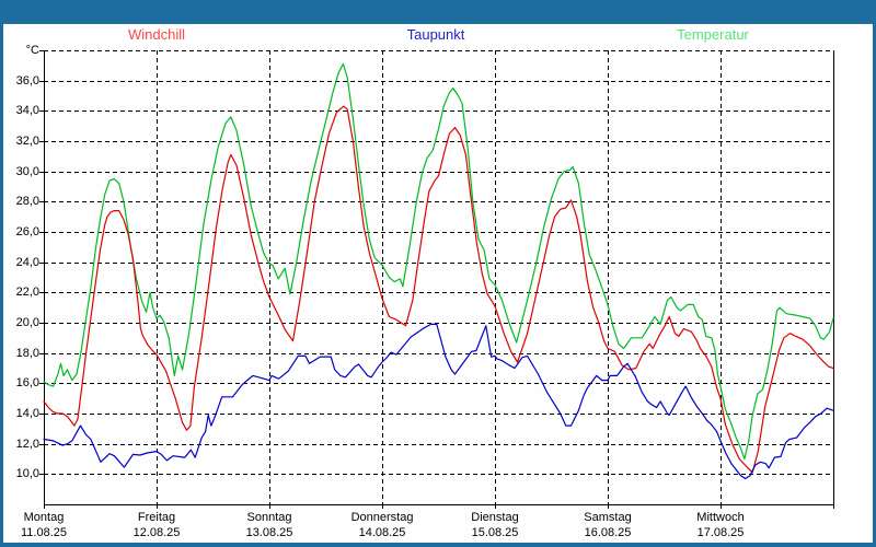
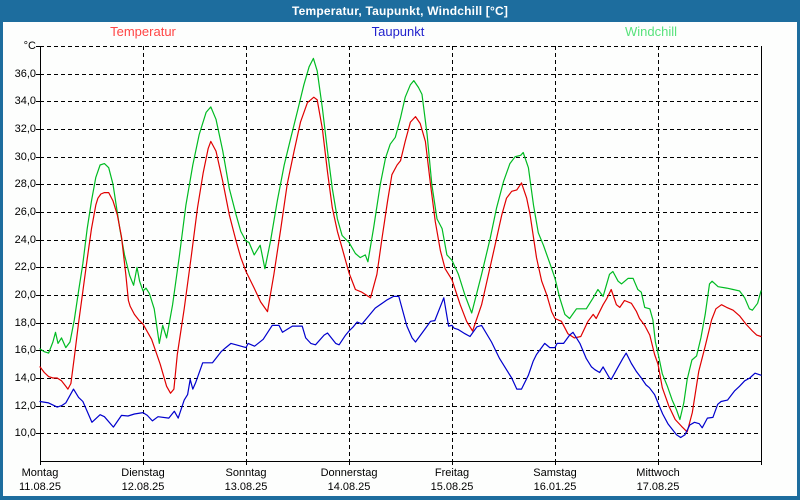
+ Temperatur, Taupunkt, Windchill [°C]
- Windchill
+ Temperatur
  Taupunkt
- Temperatur
+ Windchill
  °C
  36,0
  34,0
  32,0
  30,0
  28,0
  26,0
  24,0
  22,0
  20,0
  18,0
  16,0
  14,0
  12,0
  10,0
  Montag
  11.08.25
- Freitag
+ Dienstag
  12.08.25
  Sonntag
  13.08.25
  Donnerstag
  14.08.25
- Dienstag
+ Freitag
  15.08.25
  Samstag
- 16.08.25
+ 16.01.25
  Mittwoch
  17.08.25
